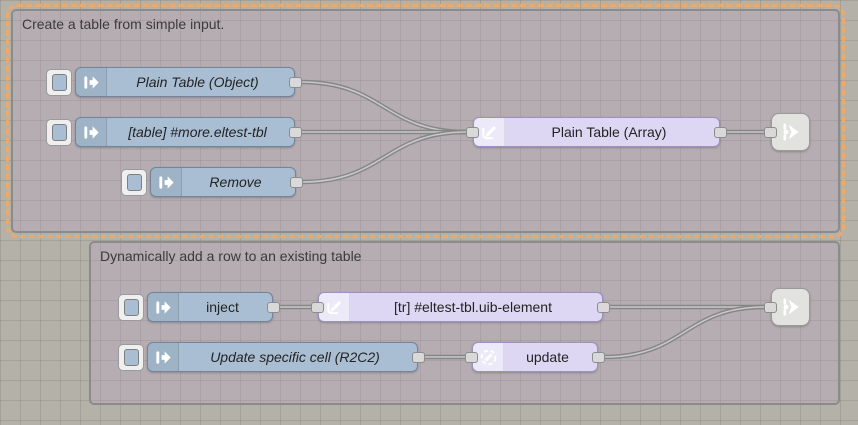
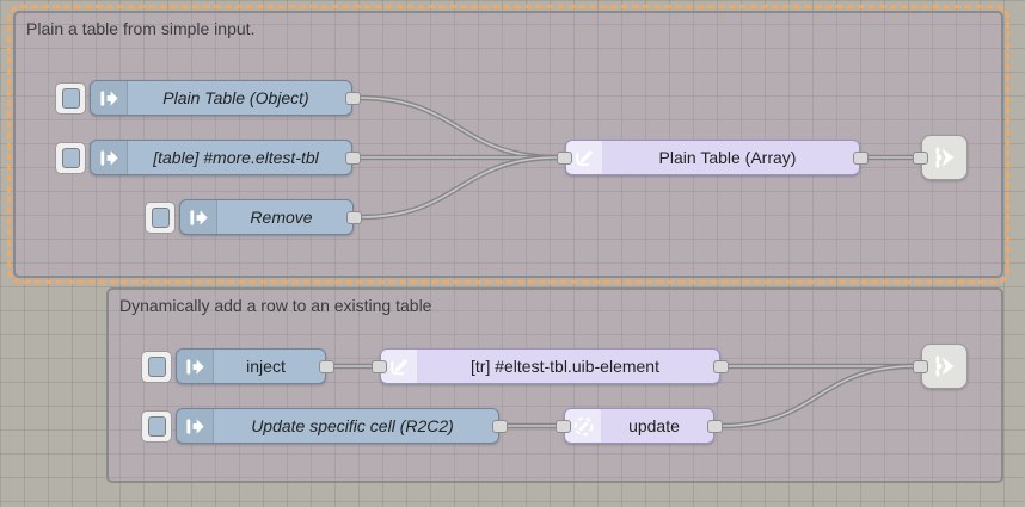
- Create a table from simple input.
+ Plain a table from simple input.
  Dynamically add a row to an existing table
  Plain Table (Object)
  [table] #more.eltest-tbl
  Remove
  Plain Table (Array)
  inject
  [tr] #eltest-tbl.uib-element
  Update specific cell (R2C2)
  update
